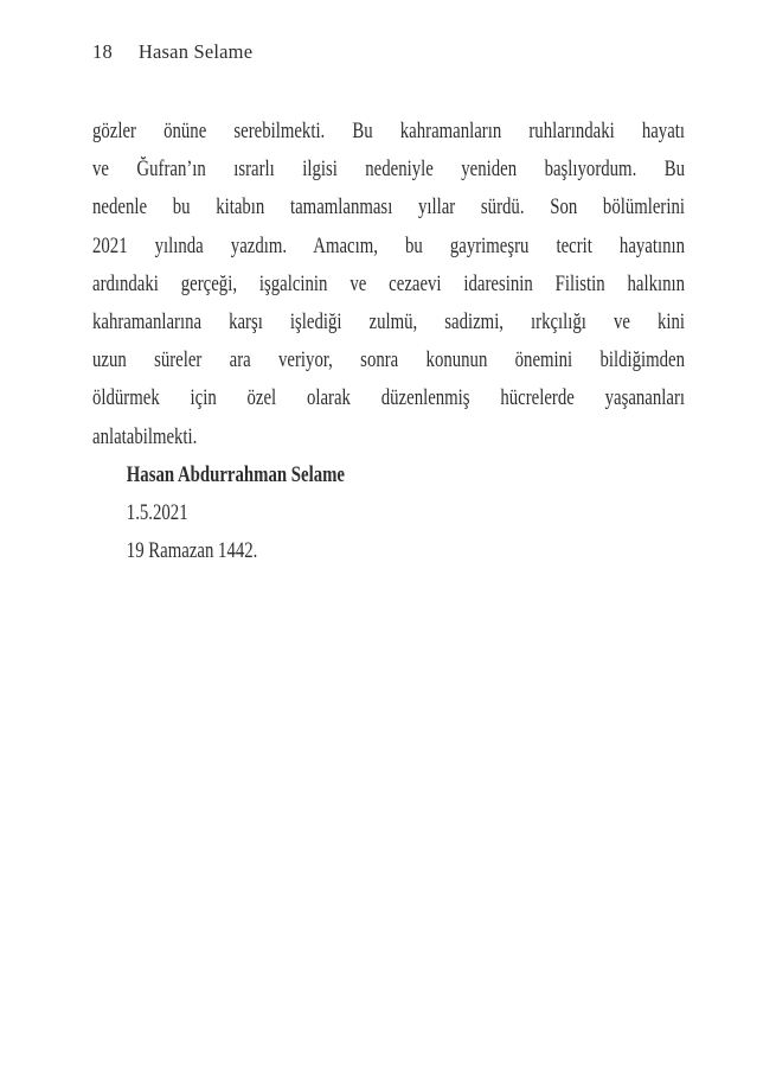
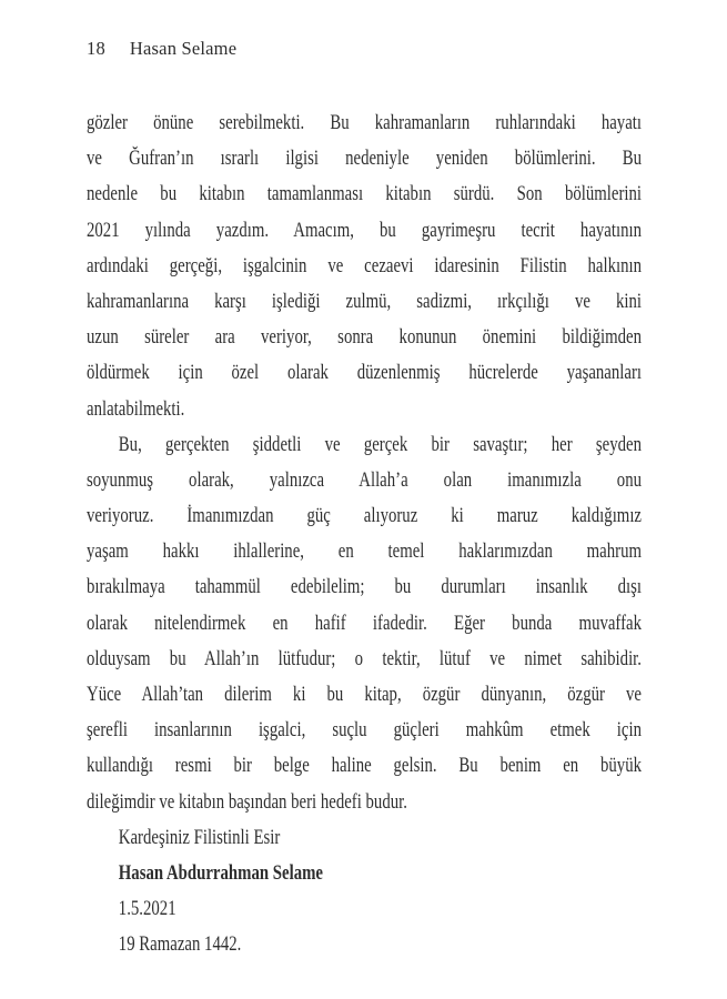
  18 Hasan Selame
  gözler önüne serebilmekti. Bu kahramanların ruhlarındaki hayatı
- ve Ğufran’ın ısrarlı ilgisi nedeniyle yeniden başlıyordum. Bu
+ ve Ğufran’ın ısrarlı ilgisi nedeniyle yeniden bölümlerini. Bu
- nedenle bu kitabın tamamlanması yıllar sürdü. Son bölümlerini
+ nedenle bu kitabın tamamlanması kitabın sürdü. Son bölümlerini
  2021 yılında yazdım. Amacım, bu gayrimeşru tecrit hayatının
  ardındaki gerçeği, işgalcinin ve cezaevi idaresinin Filistin halkının
  kahramanlarına karşı işlediği zulmü, sadizmi, ırkçılığı ve kini
  uzun süreler ara veriyor, sonra konunun önemini bildiğimden
  öldürmek için özel olarak düzenlenmiş hücrelerde yaşananları
  anlatabilmekti.
+ Bu, gerçekten şiddetli ve gerçek bir savaştır; her şeyden
+ soyunmuş olarak, yalnızca Allah’a olan imanımızla onu
+ veriyoruz. İmanımızdan güç alıyoruz ki maruz kaldığımız
+ yaşam hakkı ihlallerine, en temel haklarımızdan mahrum
+ bırakılmaya tahammül edebilelim; bu durumları insanlık dışı
+ olarak nitelendirmek en hafif ifadedir. Eğer bunda muvaffak
+ olduysam bu Allah’ın lütfudur; o tektir, lütuf ve nimet sahibidir.
+ Yüce Allah’tan dilerim ki bu kitap, özgür dünyanın, özgür ve
+ şerefli insanlarının işgalci, suçlu güçleri mahkûm etmek için
+ kullandığı resmi bir belge haline gelsin. Bu benim en büyük
+ dileğimdir ve kitabın başından beri hedefi budur.
+ Kardeşiniz Filistinli Esir
  Hasan Abdurrahman Selame
  1.5.2021
  19 Ramazan 1442.
